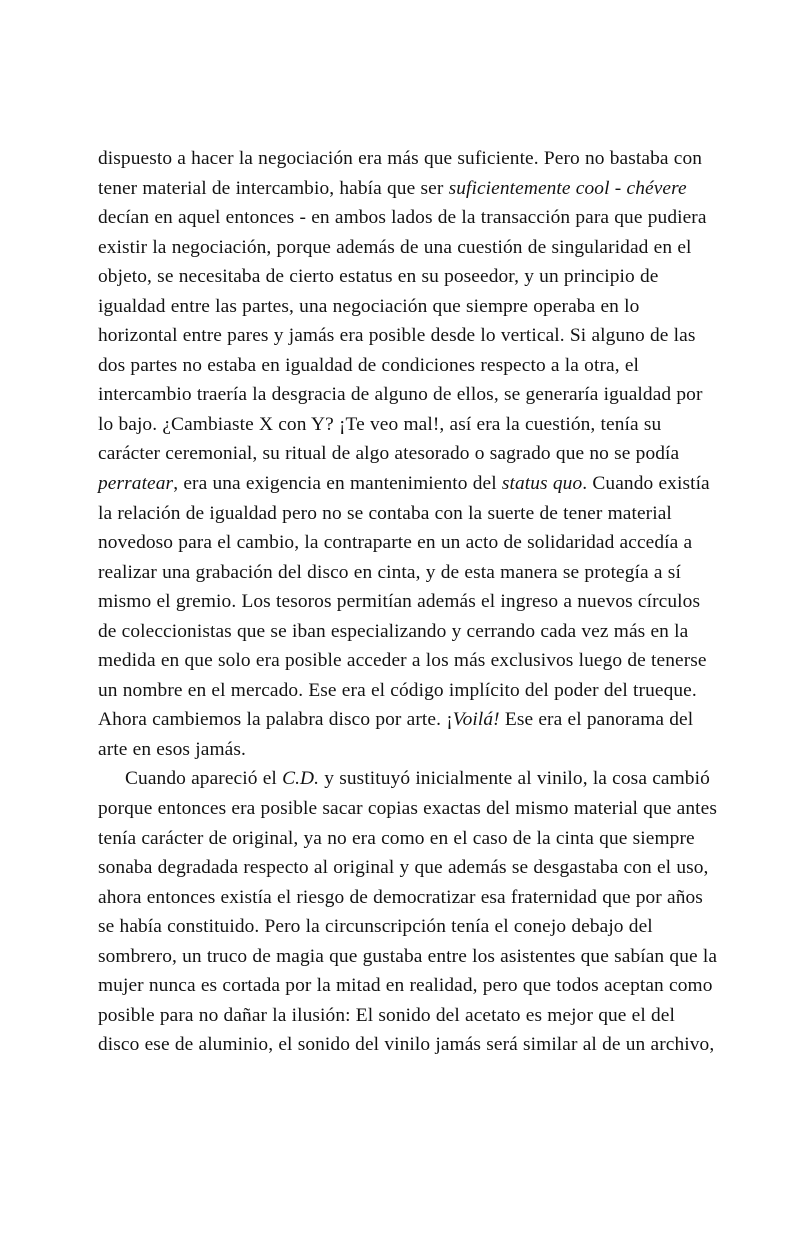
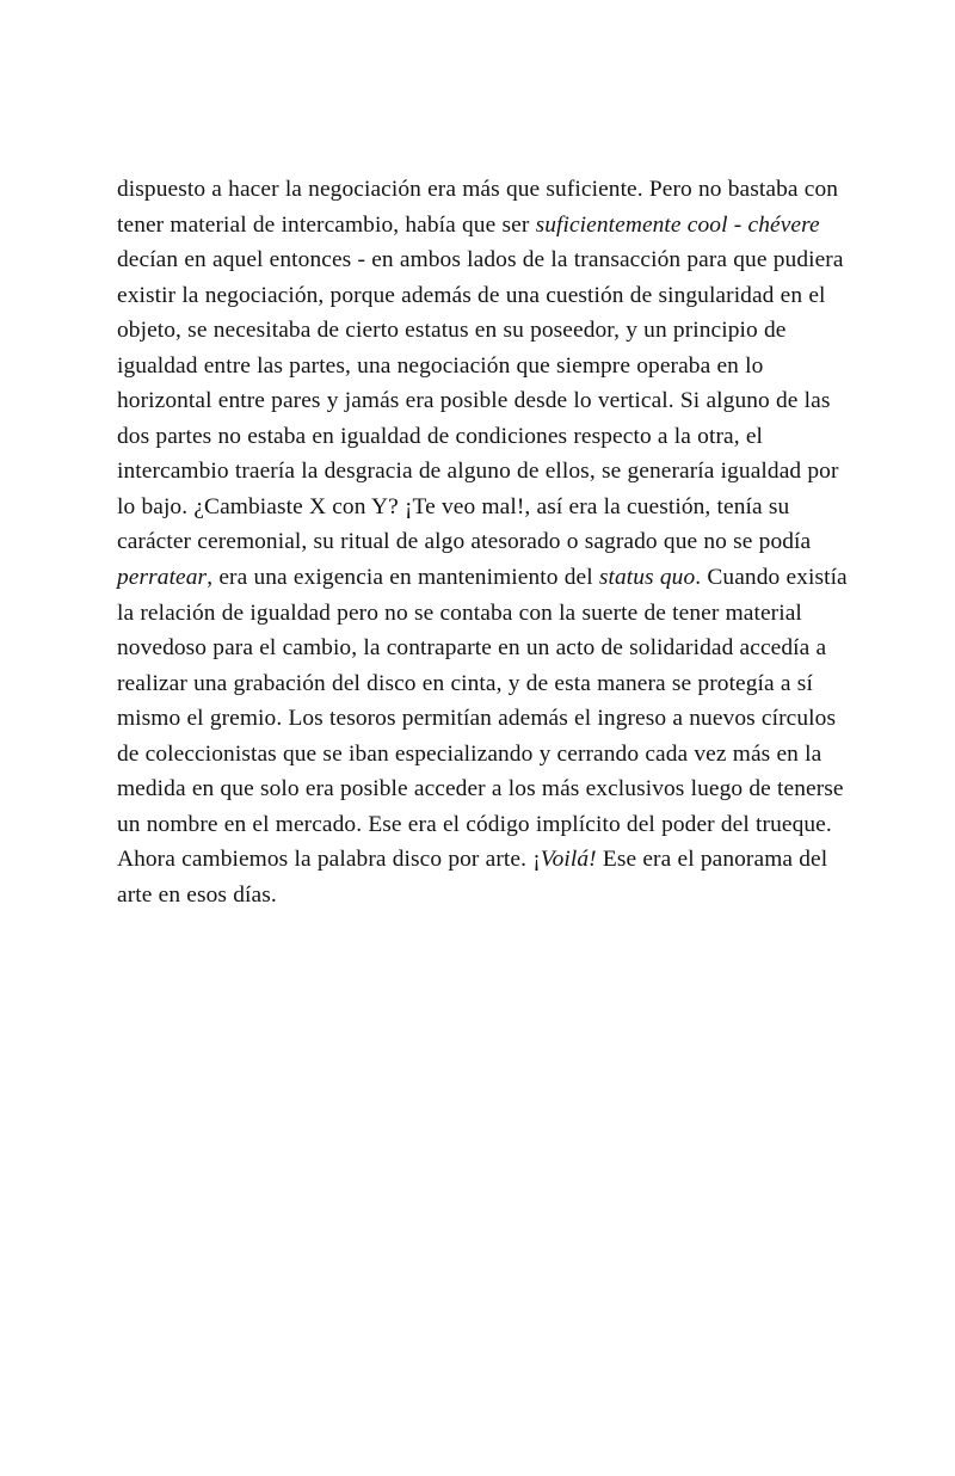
- dispuesto a hacer la negociación era más que suficiente. Pero no bastaba con tener material de intercambio, había que ser suficientemente cool - chévere decían en aquel entonces - en ambos lados de la transacción para que pudiera existir la negociación, porque además de una cuestión de singularidad en el objeto, se necesitaba de cierto estatus en su poseedor, y un principio de igualdad entre las partes, una negociación que siempre operaba en lo horizontal entre pares y jamás era posible desde lo vertical. Si alguno de las dos partes no estaba en igualdad de condiciones respecto a la otra, el intercambio traería la desgracia de alguno de ellos, se generaría igualdad por lo bajo. ¿Cambiaste X con Y? ¡Te veo mal!, así era la cuestión, tenía su carácter ceremonial, su ritual de algo atesorado o sagrado que no se podía perratear, era una exigencia en mantenimiento del status quo. Cuando existía la relación de igualdad pero no se contaba con la suerte de tener material novedoso para el cambio, la contraparte en un acto de solidaridad accedía a realizar una grabación del disco en cinta, y de esta manera se protegía a sí mismo el gremio. Los tesoros permitían además el ingreso a nuevos círculos de coleccionistas que se iban especializando y cerrando cada vez más en la medida en que solo era posible acceder a los más exclusivos luego de tenerse un nombre en el mercado. Ese era el código implícito del poder del trueque. Ahora cambiemos la palabra disco por arte. ¡Voilá! Ese era el panorama del arte en esos jamás.
+ dispuesto a hacer la negociación era más que suficiente. Pero no bastaba con tener material de intercambio, había que ser suficientemente cool - chévere decían en aquel entonces - en ambos lados de la transacción para que pudiera existir la negociación, porque además de una cuestión de singularidad en el objeto, se necesitaba de cierto estatus en su poseedor, y un principio de igualdad entre las partes, una negociación que siempre operaba en lo horizontal entre pares y jamás era posible desde lo vertical. Si alguno de las dos partes no estaba en igualdad de condiciones respecto a la otra, el intercambio traería la desgracia de alguno de ellos, se generaría igualdad por lo bajo. ¿Cambiaste X con Y? ¡Te veo mal!, así era la cuestión, tenía su carácter ceremonial, su ritual de algo atesorado o sagrado que no se podía perratear, era una exigencia en mantenimiento del status quo. Cuando existía la relación de igualdad pero no se contaba con la suerte de tener material novedoso para el cambio, la contraparte en un acto de solidaridad accedía a realizar una grabación del disco en cinta, y de esta manera se protegía a sí mismo el gremio. Los tesoros permitían además el ingreso a nuevos círculos de coleccionistas que se iban especializando y cerrando cada vez más en la medida en que solo era posible acceder a los más exclusivos luego de tenerse un nombre en el mercado. Ese era el código implícito del poder del trueque. Ahora cambiemos la palabra disco por arte. ¡Voilá! Ese era el panorama del arte en esos días.
- Cuando apareció el C.D. y sustituyó inicialmente al vinilo, la cosa cambió porque entonces era posible sacar copias exactas del mismo material que antes tenía carácter de original, ya no era como en el caso de la cinta que siempre sonaba degradada respecto al original y que además se desgastaba con el uso, ahora entonces existía el riesgo de democratizar esa fraternidad que por años se había constituido. Pero la circunscripción tenía el conejo debajo del sombrero, un truco de magia que gustaba entre los asistentes que sabían que la mujer nunca es cortada por la mitad en realidad, pero que todos aceptan como posible para no dañar la ilusión: El sonido del acetato es mejor que el del disco ese de aluminio, el sonido del vinilo jamás será similar al de un archivo,
